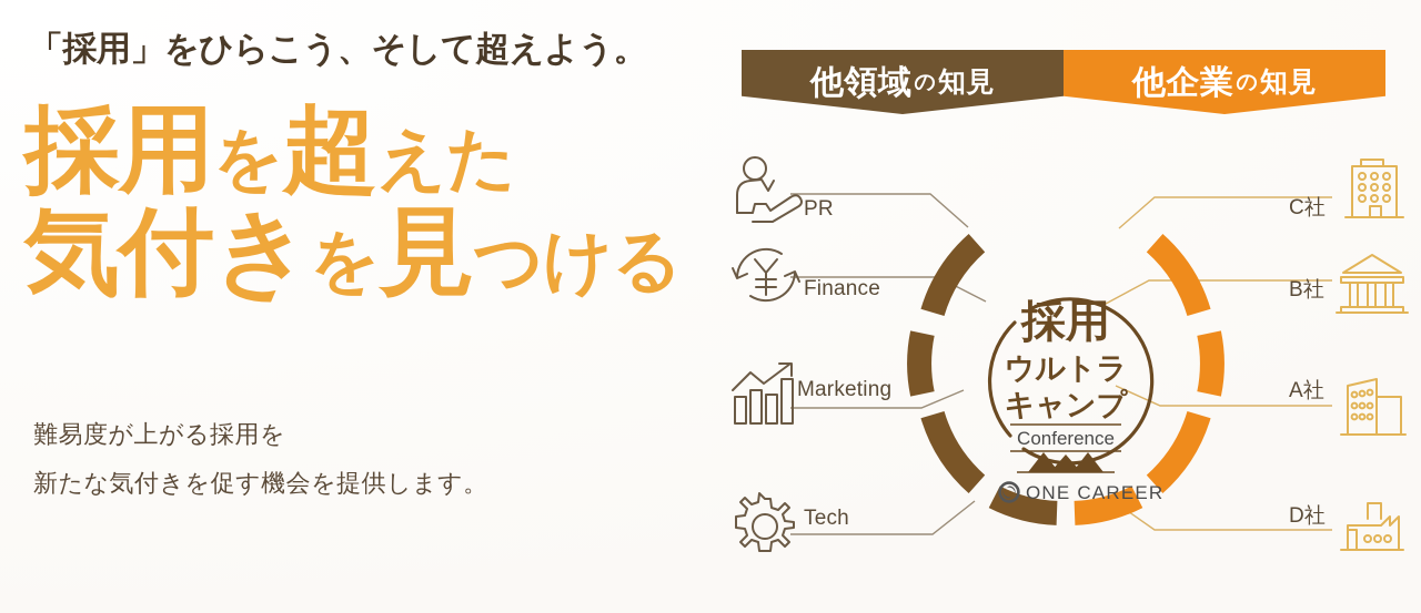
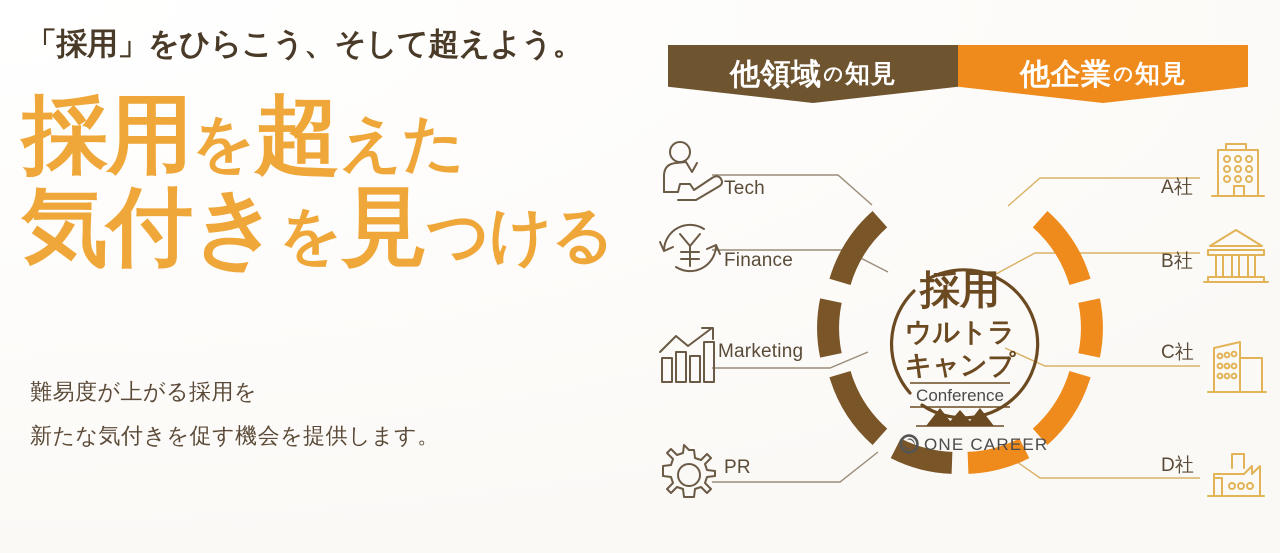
  「採用」をひらこう、そして超えよう。
  採用を超えた
  気付きを見つける
  難易度が上がる採用を
  新たな気付きを促す機会を提供します。
  他領域
  の
  知見
  他企業
  の
  知見
- PR
+ Tech
  Finance
  Marketing
- Tech
+ PR
- C社
+ A社
  B社
- A社
+ C社
  D社
  採用
  ウルトラ
  キャンプ
  Conference
  ONE CAREER
